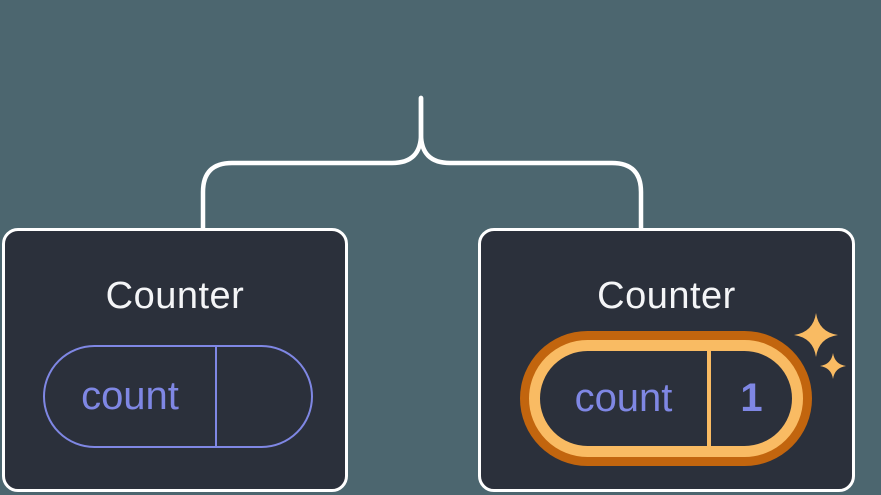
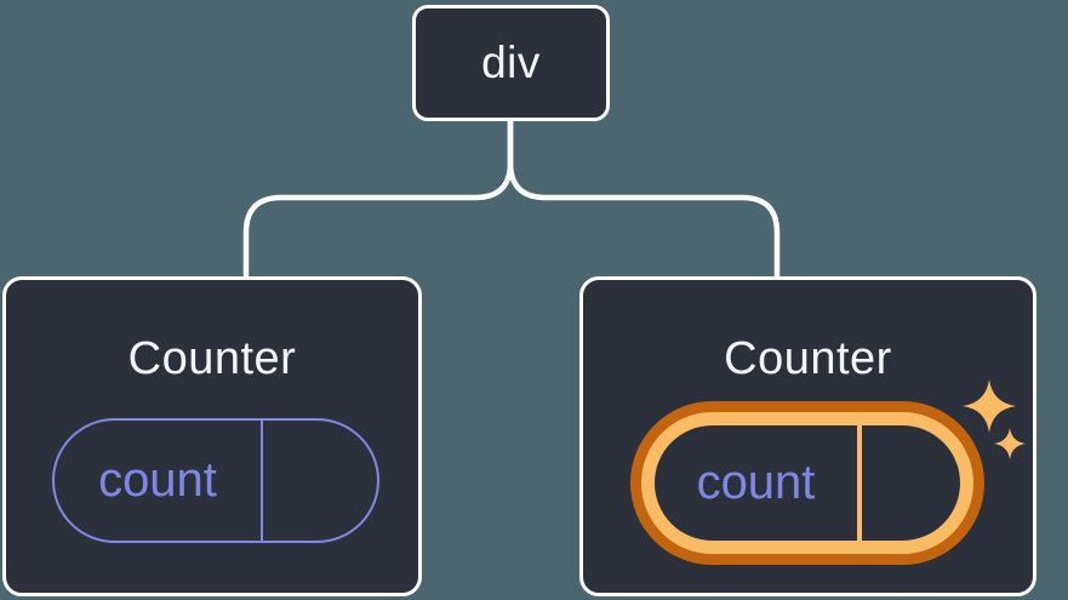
+ div
  Counter
  count
  Counter
  count
- 1
